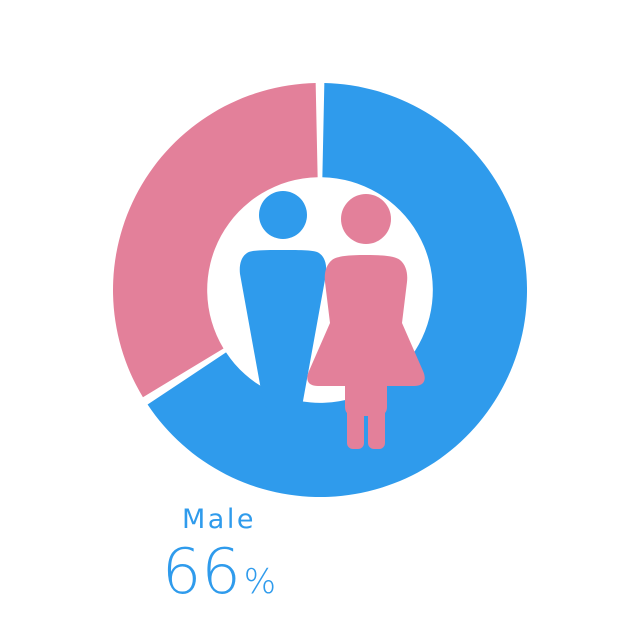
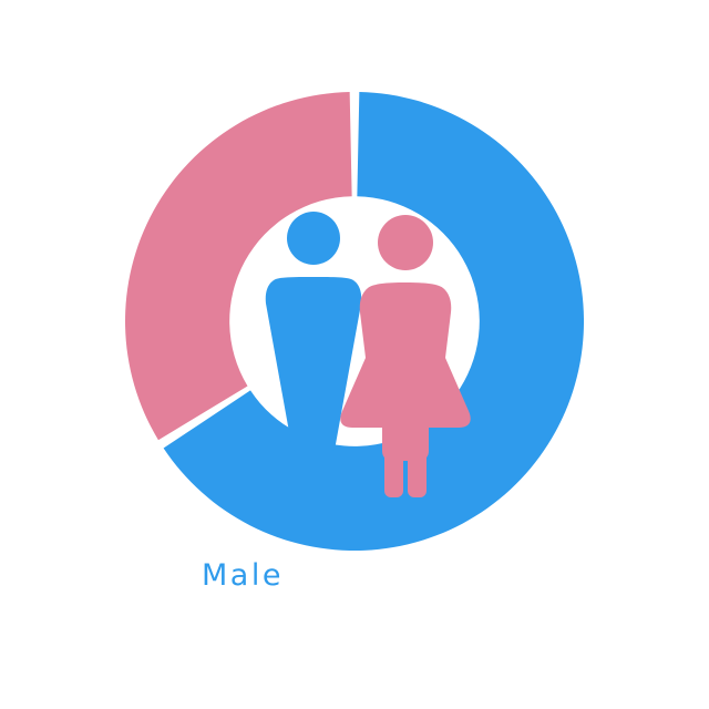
  Male
- 66%
